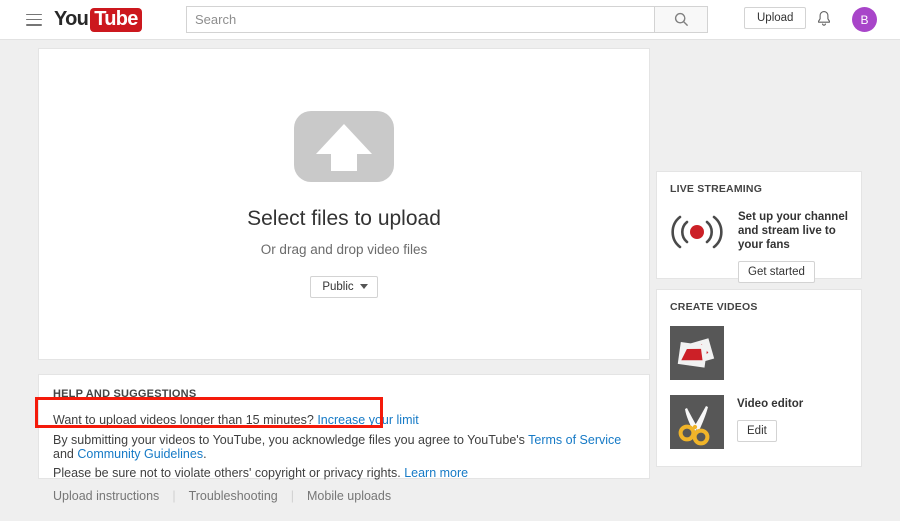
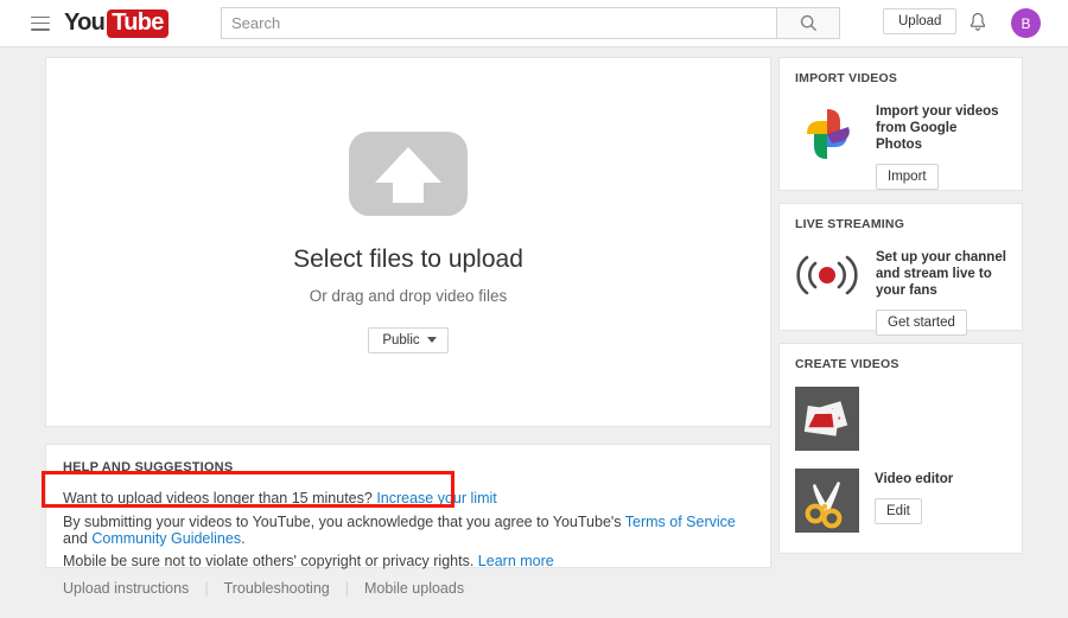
  You
  Tube
  Search
  Upload
  B
  Select files to upload
  Or drag and drop video files
  Public
  HELP AND SUGGESTIONS
  Want to upload videos longer than 15 minutes? Increase your limit
- By submitting your videos to YouTube, you acknowledge files you agree to YouTube's Terms of Service and Community Guidelines.
+ By submitting your videos to YouTube, you acknowledge that you agree to YouTube's Terms of Service and Community Guidelines.
- Please be sure not to violate others' copyright or privacy rights. Learn more
+ Mobile be sure not to violate others' copyright or privacy rights. Learn more
  Upload instructions
  Troubleshooting
  |
  Mobile uploads
+ IMPORT VIDEOS
+ Import your videos from Google Photos
+ Import
  LIVE STREAMING
  Set up your channel and stream live to your fans
  Get started
  CREATE VIDEOS
  Video editor
  Edit
